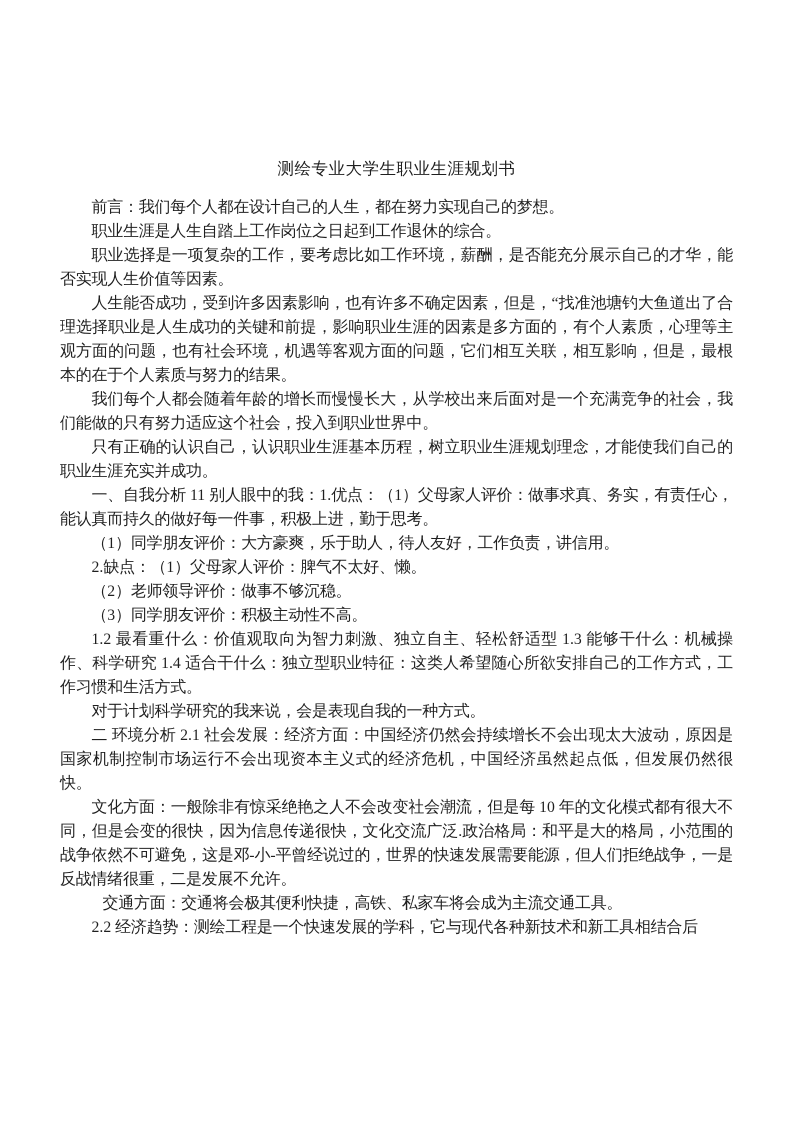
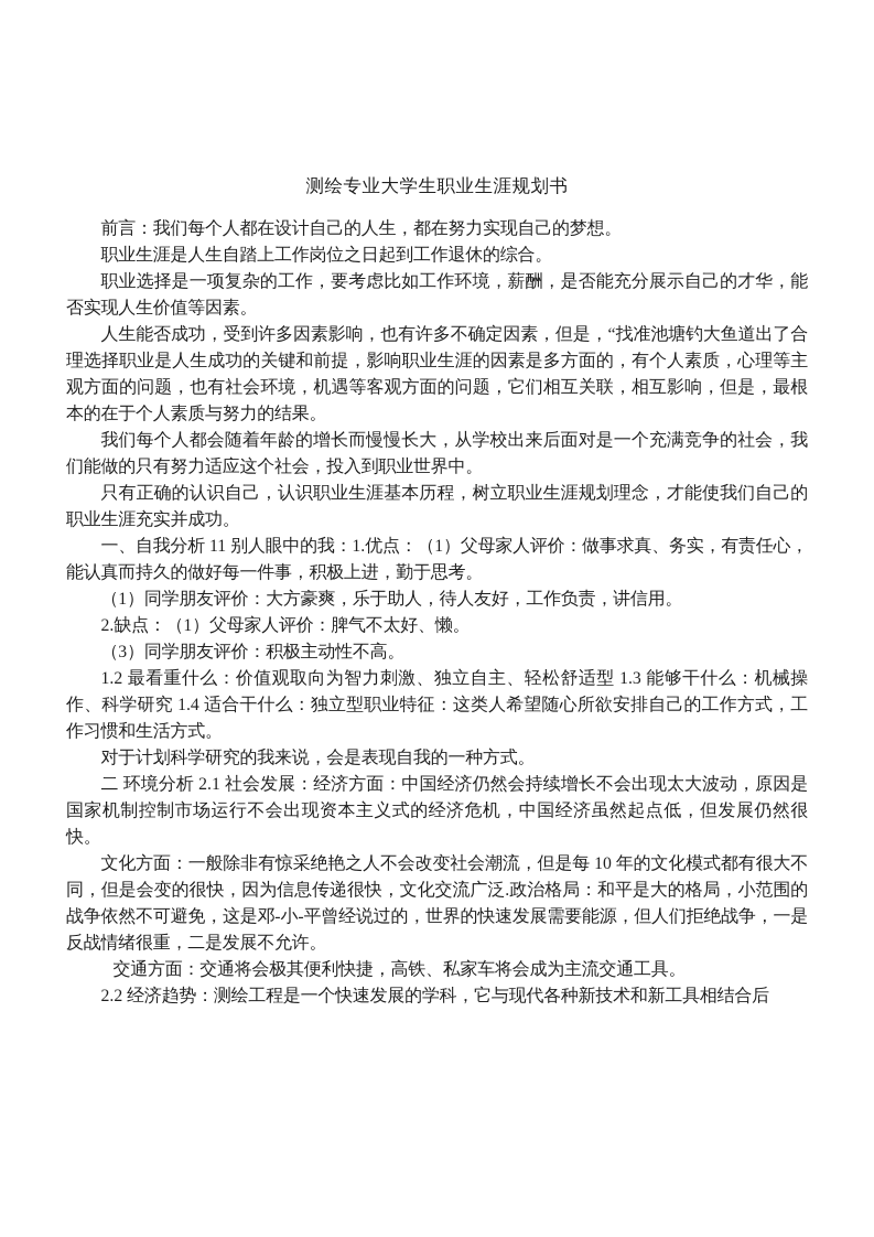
  测绘专业大学生职业生涯规划书
  前言：我们每个人都在设计自己的人生，都在努力实现自己的梦想。
  职业生涯是人生自踏上工作岗位之日起到工作退休的综合。
  职业选择是一项复杂的工作，要考虑比如工作环境，薪酬，是否能充分展示自己的才华，能否实现人生价值等因素。
  人生能否成功，受到许多因素影响，也有许多不确定因素，但是，“找准池塘钓大鱼道出了合理选择职业是人生成功的关键和前提，影响职业生涯的因素是多方面的，有个人素质，心理等主观方面的问题，也有社会环境，机遇等客观方面的问题，它们相互关联，相互影响，但是，最根本的在于个人素质与努力的结果。
  我们每个人都会随着年龄的增长而慢慢长大，从学校出来后面对是一个充满竞争的社会，我们能做的只有努力适应这个社会，投入到职业世界中。
  只有正确的认识自己，认识职业生涯基本历程，树立职业生涯规划理念，才能使我们自己的职业生涯充实并成功。
  一、自我分析 11 别人眼中的我：1.优点：（1）父母家人评价：做事求真、务实，有责任心，能认真而持久的做好每一件事，积极上进，勤于思考。
  （1）同学朋友评价：大方豪爽，乐于助人，待人友好，工作负责，讲信用。
  2.缺点：（1）父母家人评价：脾气不太好、懒。
- （2）老师领导评价：做事不够沉稳。
  （3）同学朋友评价：积极主动性不高。
  1.2 最看重什么：价值观取向为智力刺激、独立自主、轻松舒适型 1.3 能够干什么：机械操作、科学研究 1.4 适合干什么：独立型职业特征：这类人希望随心所欲安排自己的工作方式，工作习惯和生活方式。
  对于计划科学研究的我来说，会是表现自我的一种方式。
  二 环境分析 2.1 社会发展：经济方面：中国经济仍然会持续增长不会出现太大波动，原因是国家机制控制市场运行不会出现资本主义式的经济危机，中国经济虽然起点低，但发展仍然很快。
  文化方面：一般除非有惊采绝艳之人不会改变社会潮流，但是每 10 年的文化模式都有很大不同，但是会变的很快，因为信息传递很快，文化交流广泛.政治格局：和平是大的格局，小范围的战争依然不可避免，这是邓-小-平曾经说过的，世界的快速发展需要能源，但人们拒绝战争，一是反战情绪很重，二是发展不允许。
  交通方面：交通将会极其便利快捷，高铁、私家车将会成为主流交通工具。
  2.2 经济趋势：测绘工程是一个快速发展的学科，它与现代各种新技术和新工具相结合后
